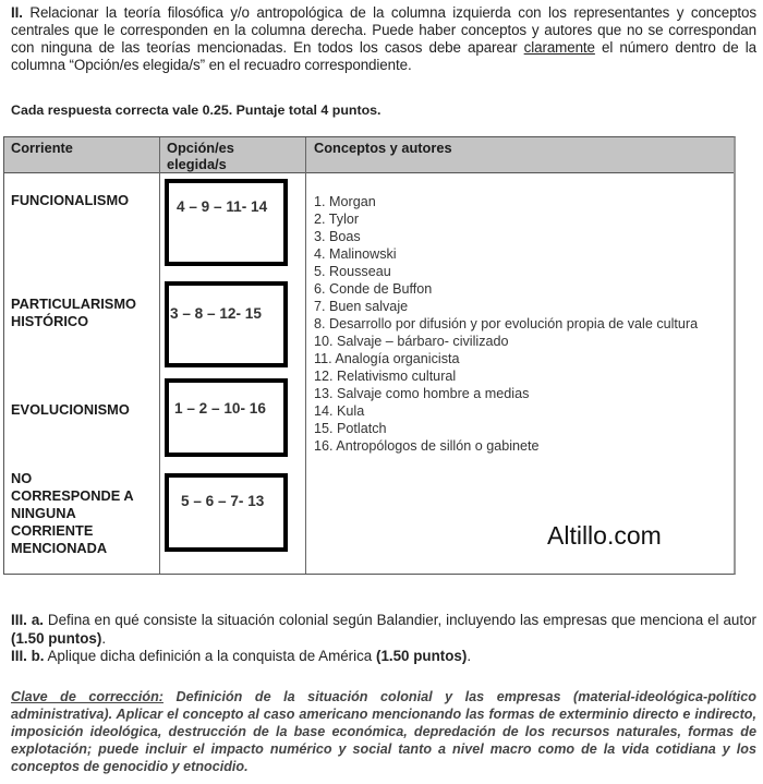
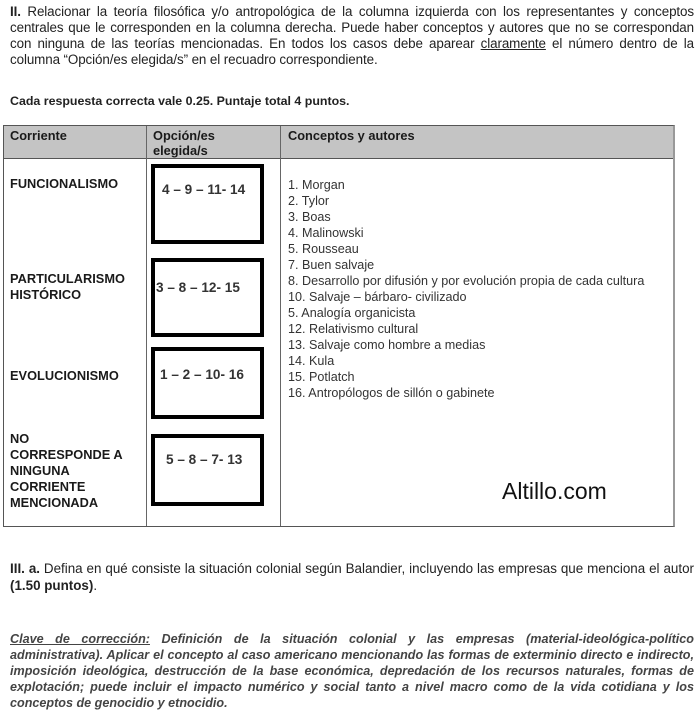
  II. Relacionar la teoría filosófica y/o antropológica de la columna izquierda con los representantes y conceptos centrales que le corresponden en la columna derecha. Puede haber conceptos y autores que no se correspondan con ninguna de las teorías mencionadas. En todos los casos debe aparear claramente el número dentro de la columna “Opción/es elegida/s” en el recuadro correspondiente.
  Cada respuesta correcta vale 0.25. Puntaje total 4 puntos.
  Corriente
  Opción/es
  elegida/s
  Conceptos y autores
  FUNCIONALISMO
  4 – 9 – 11- 14
  PARTICULARISMO
  HISTÓRICO
  3 – 8 – 12- 15
  EVOLUCIONISMO
  1 – 2 – 10- 16
  NO
  CORRESPONDE A
  NINGUNA
  CORRIENTE
  MENCIONADA
- 5 – 6 – 7- 13
+ 5 – 8 – 7- 13
  1. Morgan
  2. Tylor
  3. Boas
  4. Malinowski
  5. Rousseau
- 6. Conde de Buffon
  7. Buen salvaje
- 8. Desarrollo por difusión y por evolución propia de vale cultura
+ 8. Desarrollo por difusión y por evolución propia de cada cultura
  10. Salvaje – bárbaro- civilizado
- 11. Analogía organicista
+ 5. Analogía organicista
  12. Relativismo cultural
  13. Salvaje como hombre a medias
  14. Kula
  15. Potlatch
  16. Antropólogos de sillón o gabinete
  Altillo.com
  III. a. Defina en qué consiste la situación colonial según Balandier, incluyendo las empresas que menciona el autor (1.50 puntos).
- III. b. Aplique dicha definición a la conquista de América (1.50 puntos).
  Clave de corrección: Definición de la situación colonial y las empresas (material-ideológica-político administrativa). Aplicar el concepto al caso americano mencionando las formas de exterminio directo e indirecto, imposición ideológica, destrucción de la base económica, depredación de los recursos naturales, formas de explotación; puede incluir el impacto numérico y social tanto a nivel macro como de la vida cotidiana y los conceptos de genocidio y etnocidio.
